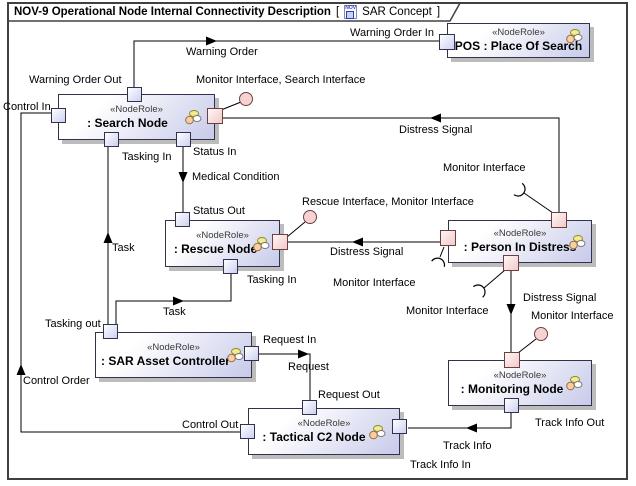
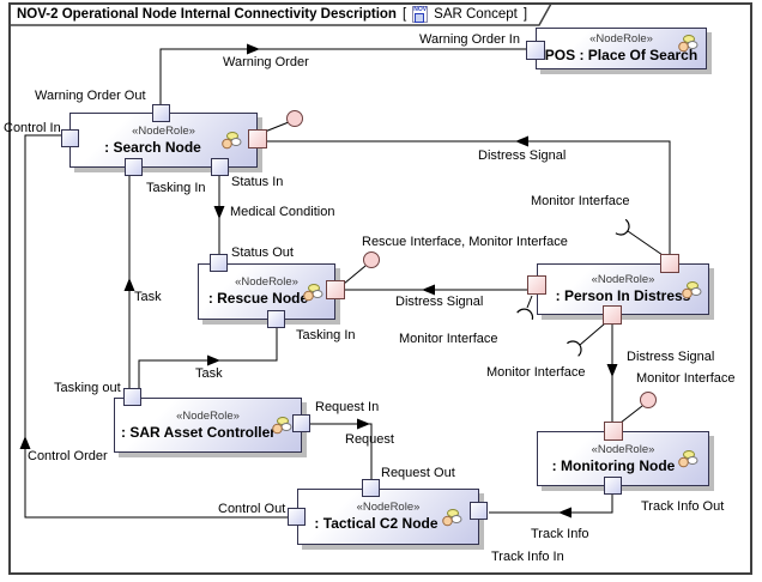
- NOV-9 Operational Node Internal Connectivity Description
+ NOV-2 Operational Node Internal Connectivity Description
  [
  SAR Concept
  ]
  «NodeRole»
  : Search Node
  «NodeRole»
  POS : Place Of Search
  «NodeRole»
  : Rescue Node
  «NodeRole»
  : Person In Distres
  «NodeRole»
  : SAR Asset Controller
  «NodeRole»
  : Tactical C2 Node
  «NodeRole»
  : Monitoring Node
  Warning Order Out
  Control In
- Monitor Interface, Search Interface
  Warning Order
  Warning Order In
  Distress Signal
  Tasking In
  Status In
  Medical Condition
  Monitor Interface
  Status Out
  Rescue Interface, Monitor Interface
  Distress Signal
  Monitor Interface
  Tasking In
  Task
  Task
  Tasking out
  Monitor Interface
  Distress Signal
  Monitor Interface
  Request In
  Request
  Control Order
  Request Out
  Control Out
  Track Info Out
  Track Info
  Track Info In
